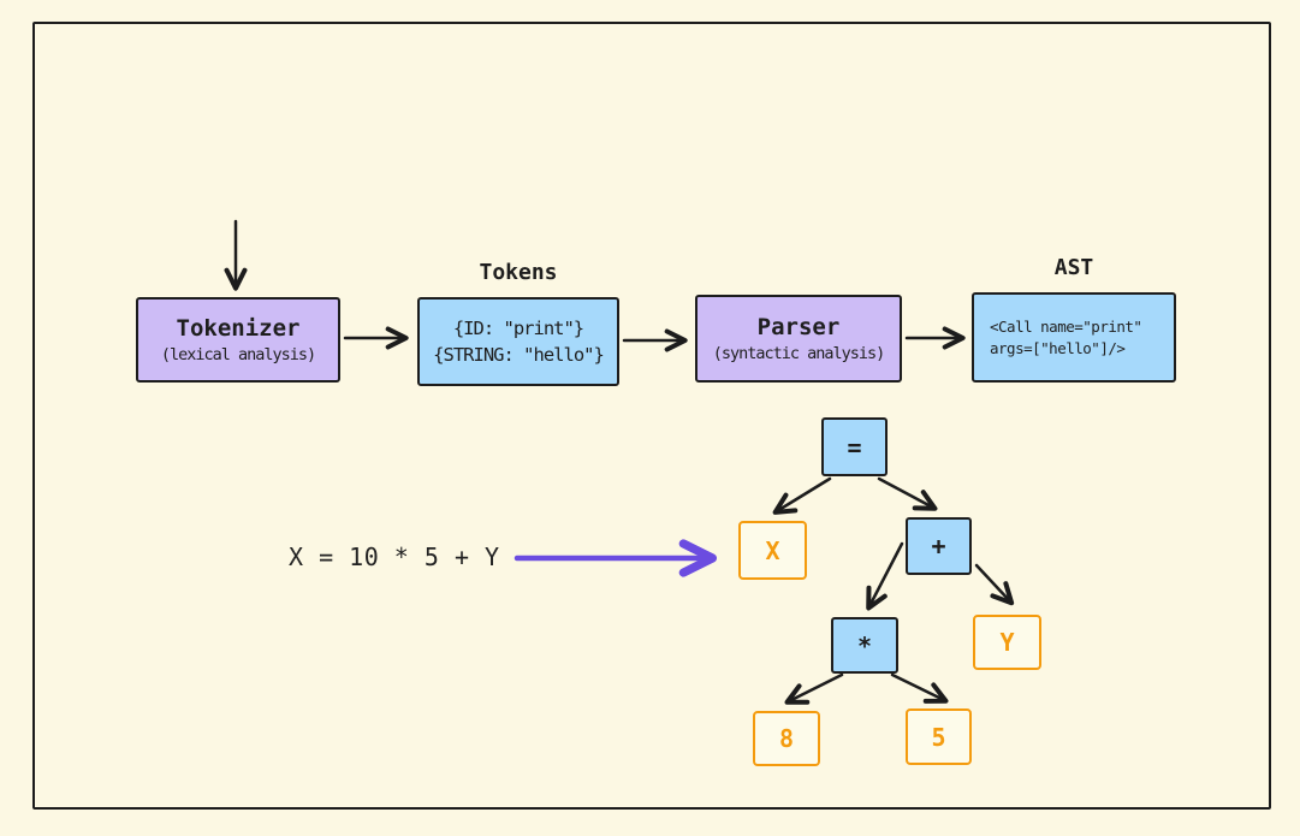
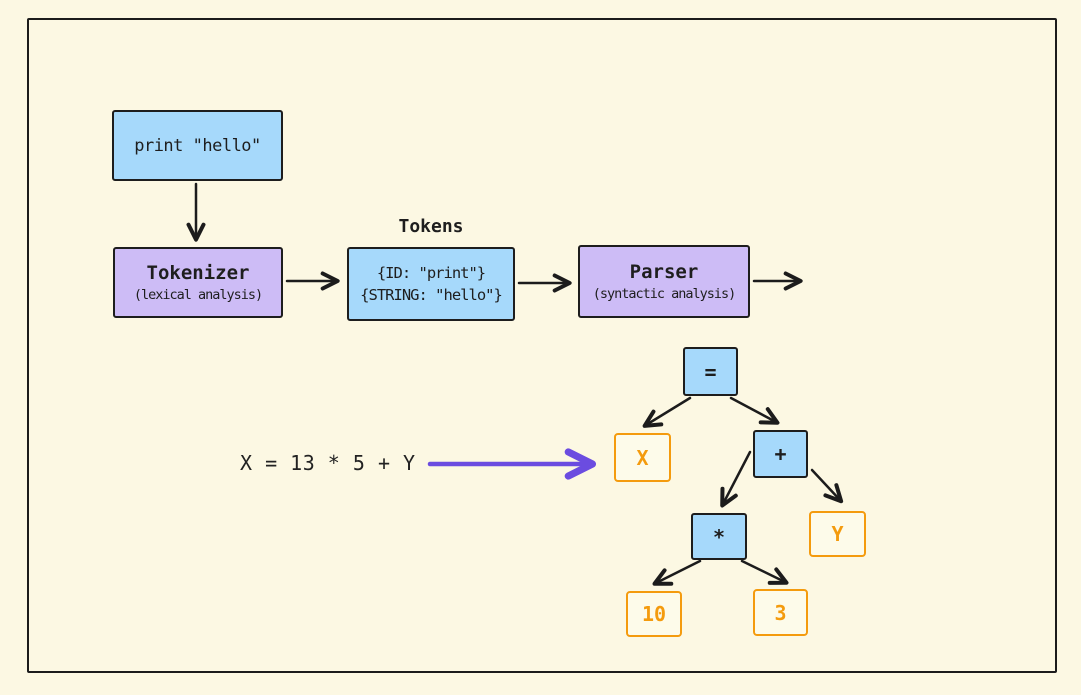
+ print "hello"
  Tokenizer
  (lexical analysis)
  Tokens
  {ID: "print"}
  {STRING: "hello"}
  Parser
  (syntactic analysis)
- AST
- <Call name="print"
- args=["hello"]/>
- X = 10 * 5 + Y
+ X = 13 * 5 + Y
  =
  X
  +
  *
  Y
- 8
+ 10
- 5
+ 3
